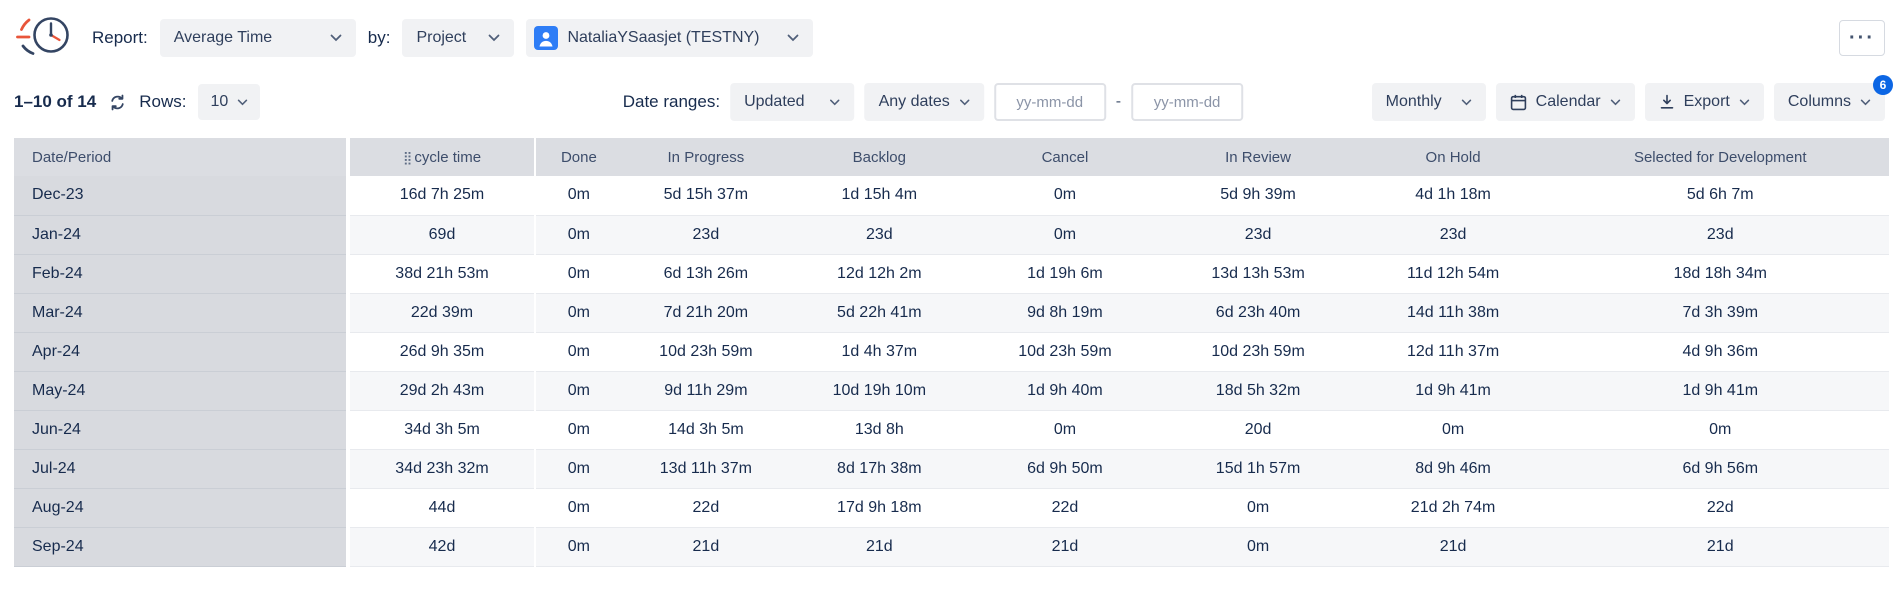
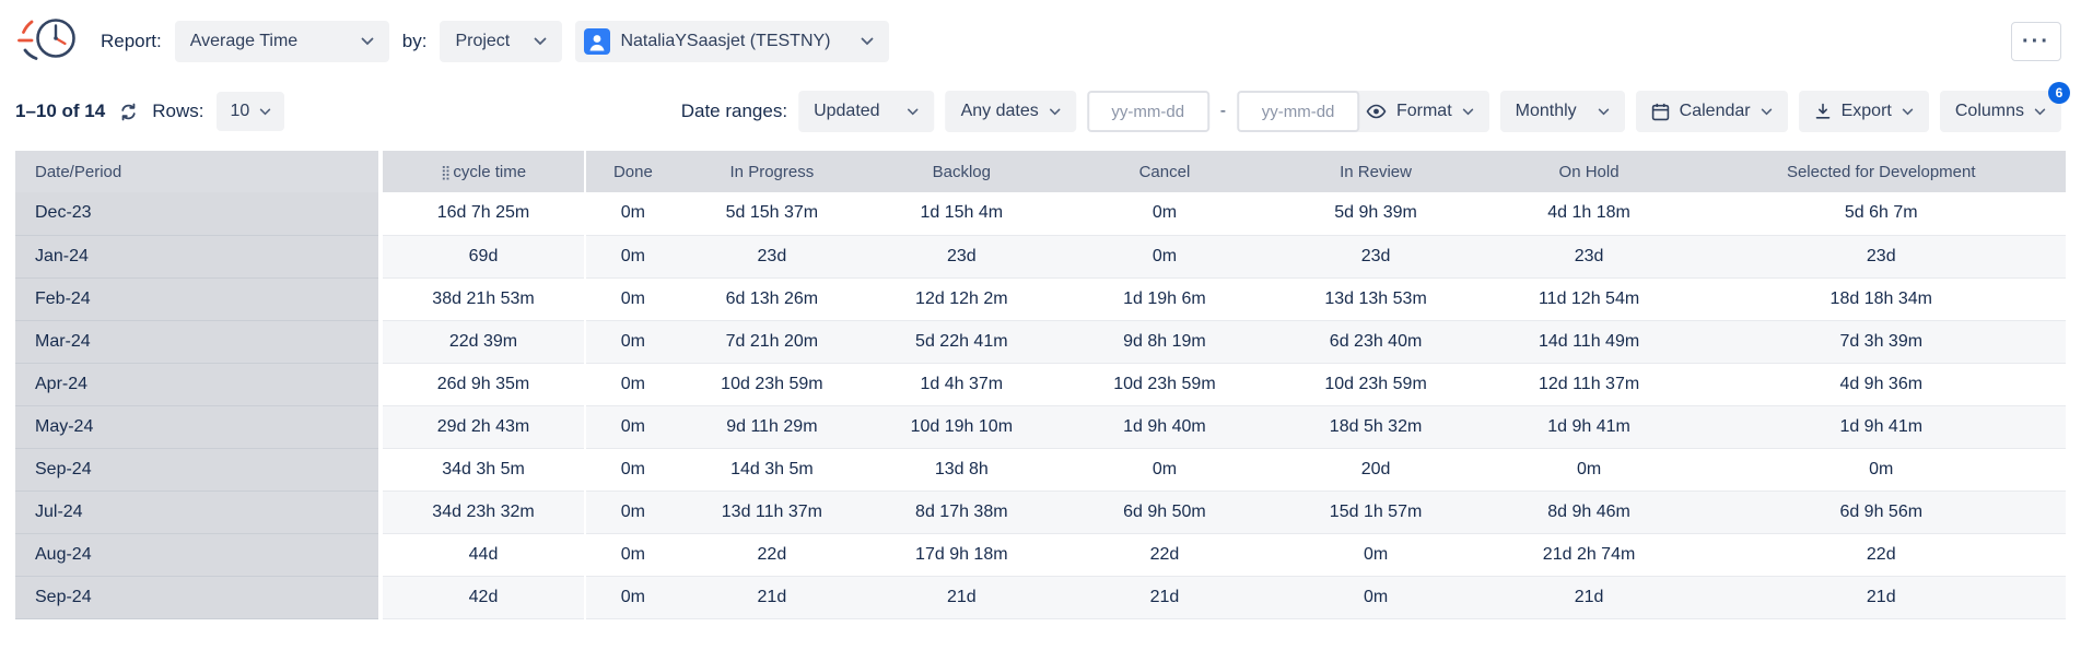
  Report:
  Average Time
  by:
  Project
  NataliaYSaasjet (TESTNY)
  ···
  1–10 of 14
  Rows:
  10
  Date ranges:
  Updated
  Any dates
  yy-mm-dd
  -
  yy-mm-dd
+ Format
  Monthly
  Calendar
  Export
  Columns
  6
  Date/Period	⣿ cycle time	Done	In Progress	Backlog	Cancel	In Review	On Hold	Selected for Development
  Dec-23	16d 7h 25m	0m	5d 15h 37m	1d 15h 4m	0m	5d 9h 39m	4d 1h 18m	5d 6h 7m
  Jan-24	69d	0m	23d	23d	0m	23d	23d	23d
  Feb-24	38d 21h 53m	0m	6d 13h 26m	12d 12h 2m	1d 19h 6m	13d 13h 53m	11d 12h 54m	18d 18h 34m
- Mar-24	22d 39m	0m	7d 21h 20m	5d 22h 41m	9d 8h 19m	6d 23h 40m	14d 11h 38m	7d 3h 39m
+ Mar-24	22d 39m	0m	7d 21h 20m	5d 22h 41m	9d 8h 19m	6d 23h 40m	14d 11h 49m	7d 3h 39m
  Apr-24	26d 9h 35m	0m	10d 23h 59m	1d 4h 37m	10d 23h 59m	10d 23h 59m	12d 11h 37m	4d 9h 36m
  May-24	29d 2h 43m	0m	9d 11h 29m	10d 19h 10m	1d 9h 40m	18d 5h 32m	1d 9h 41m	1d 9h 41m
- Jun-24	34d 3h 5m	0m	14d 3h 5m	13d 8h	0m	20d	0m	0m
+ Sep-24	34d 3h 5m	0m	14d 3h 5m	13d 8h	0m	20d	0m	0m
  Jul-24	34d 23h 32m	0m	13d 11h 37m	8d 17h 38m	6d 9h 50m	15d 1h 57m	8d 9h 46m	6d 9h 56m
  Aug-24	44d	0m	22d	17d 9h 18m	22d	0m	21d 2h 74m	22d
  Sep-24	42d	0m	21d	21d	21d	0m	21d	21d
